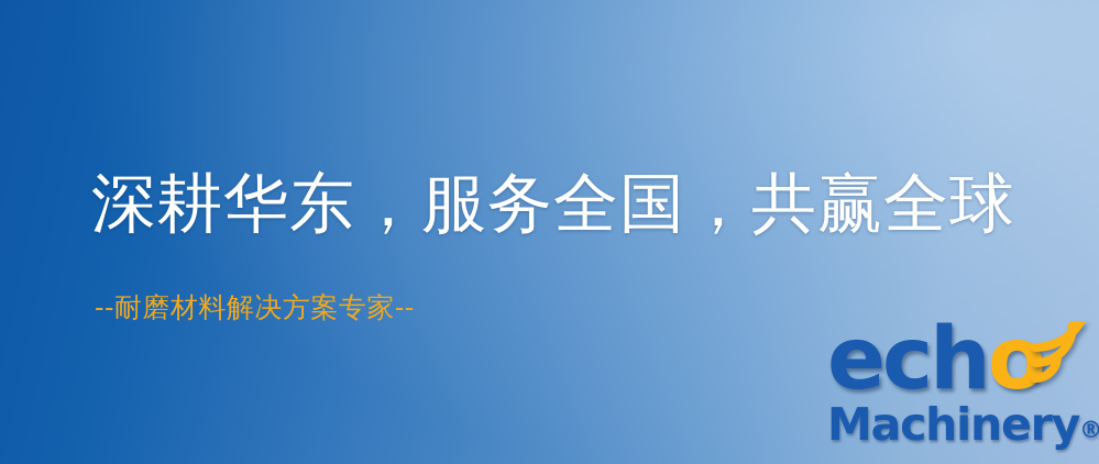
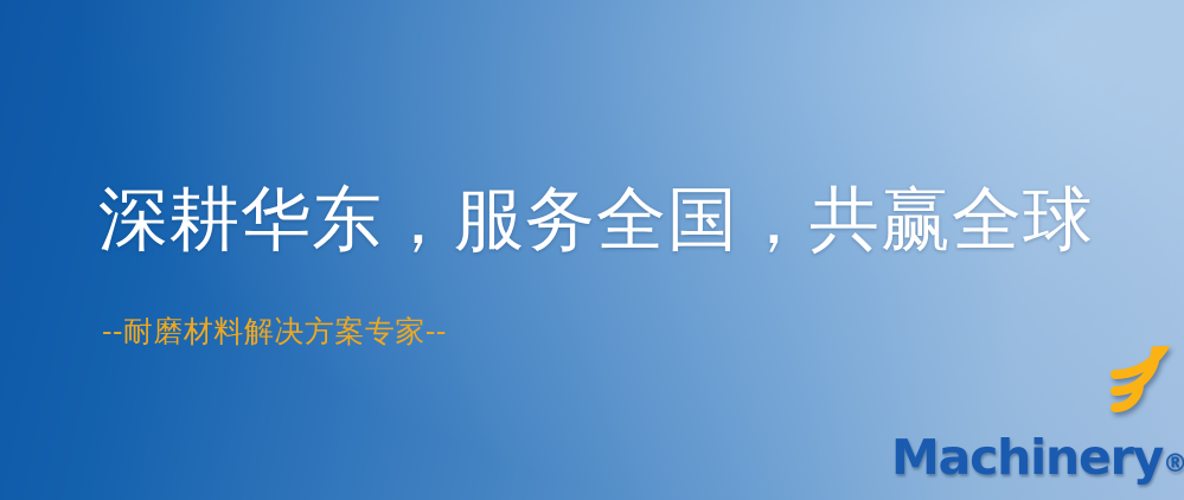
  深耕华东，服务全国，共赢全球
  --耐磨材料解决方案专家--
- echo
  Machinery®
